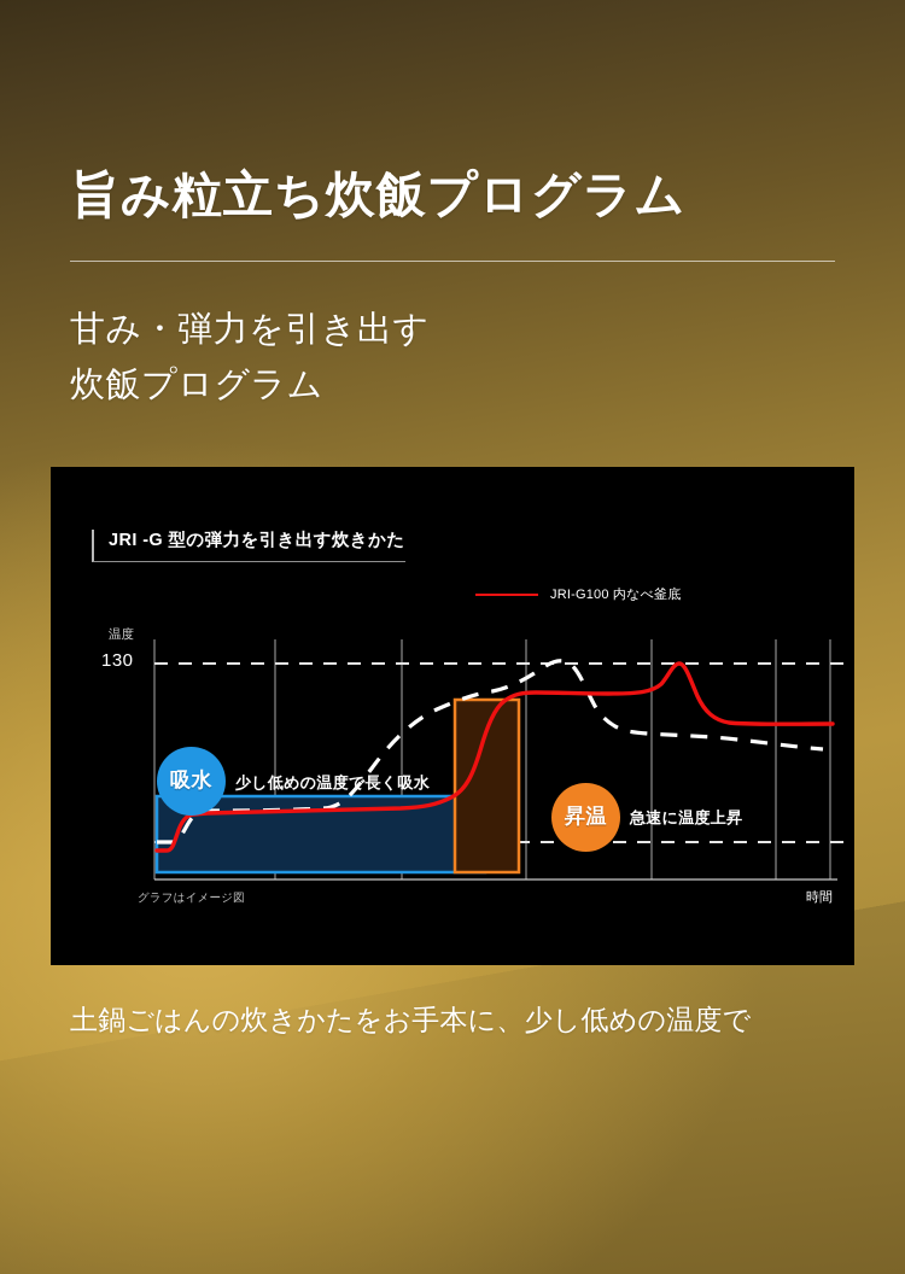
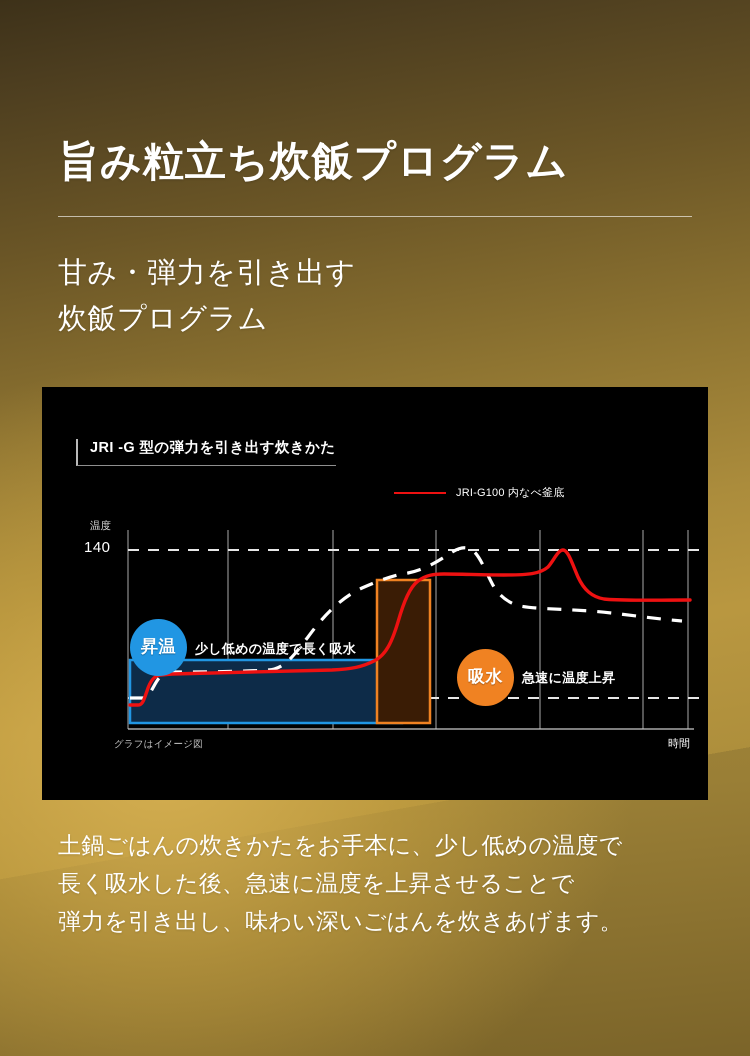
  旨み粒立ち炊飯プログラム
  甘み・弾力を引き出す
  炊飯プログラム
  JRI -G 型の弾力を引き出す炊きかた
  JRI-G100 内なべ釜底
  温度
- 130
+ 140
- 吸水
+ 昇温
  少し低めの温度で長く吸水
- 昇温
+ 吸水
  急速に温度上昇
  グラフはイメージ図
  時間
  土鍋ごはんの炊きかたをお手本に、少し低めの温度で
+ 長く吸水した後、急速に温度を上昇させることで
+ 弾力を引き出し、味わい深いごはんを炊きあげます。
